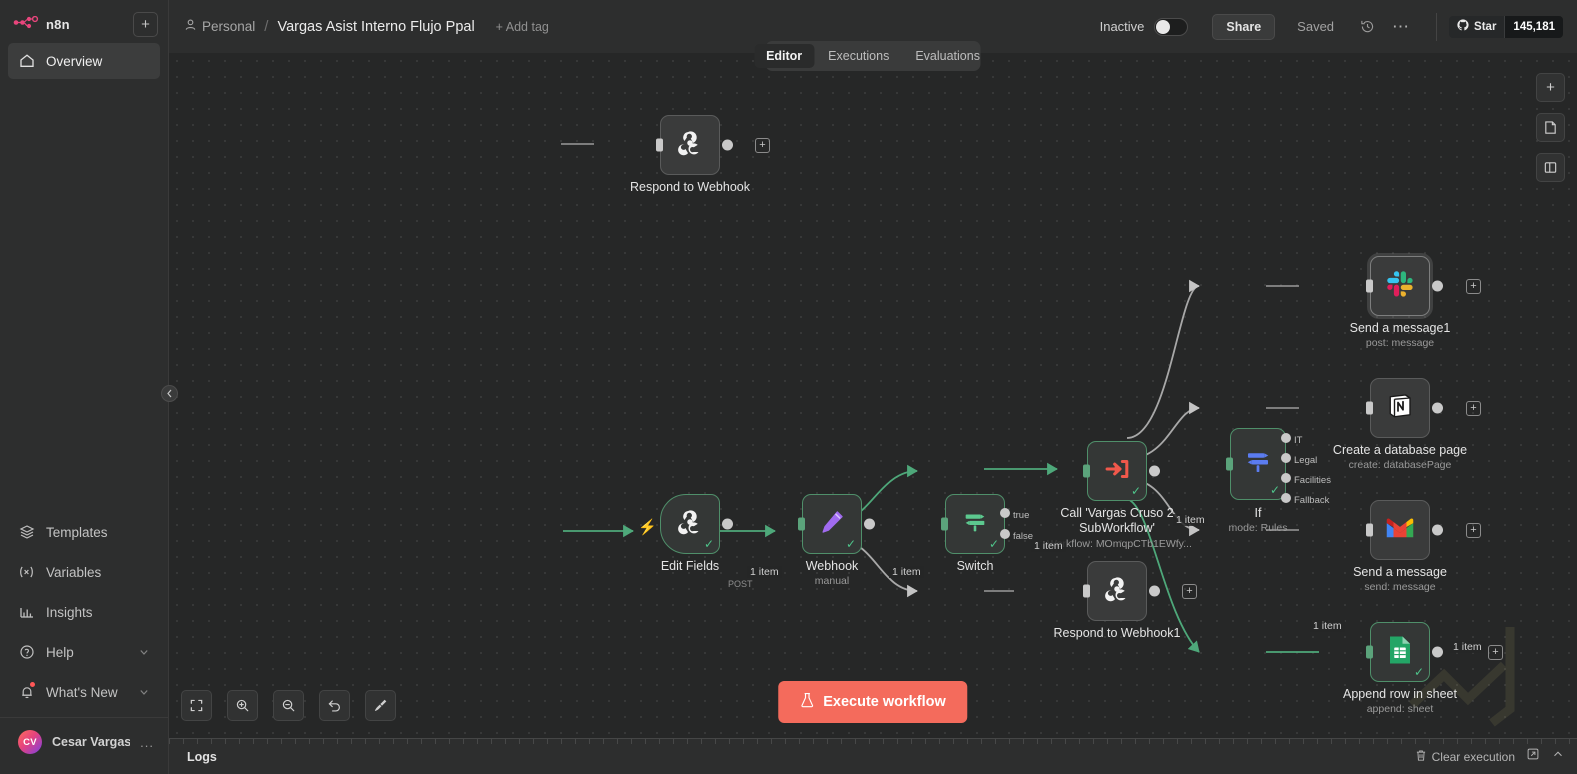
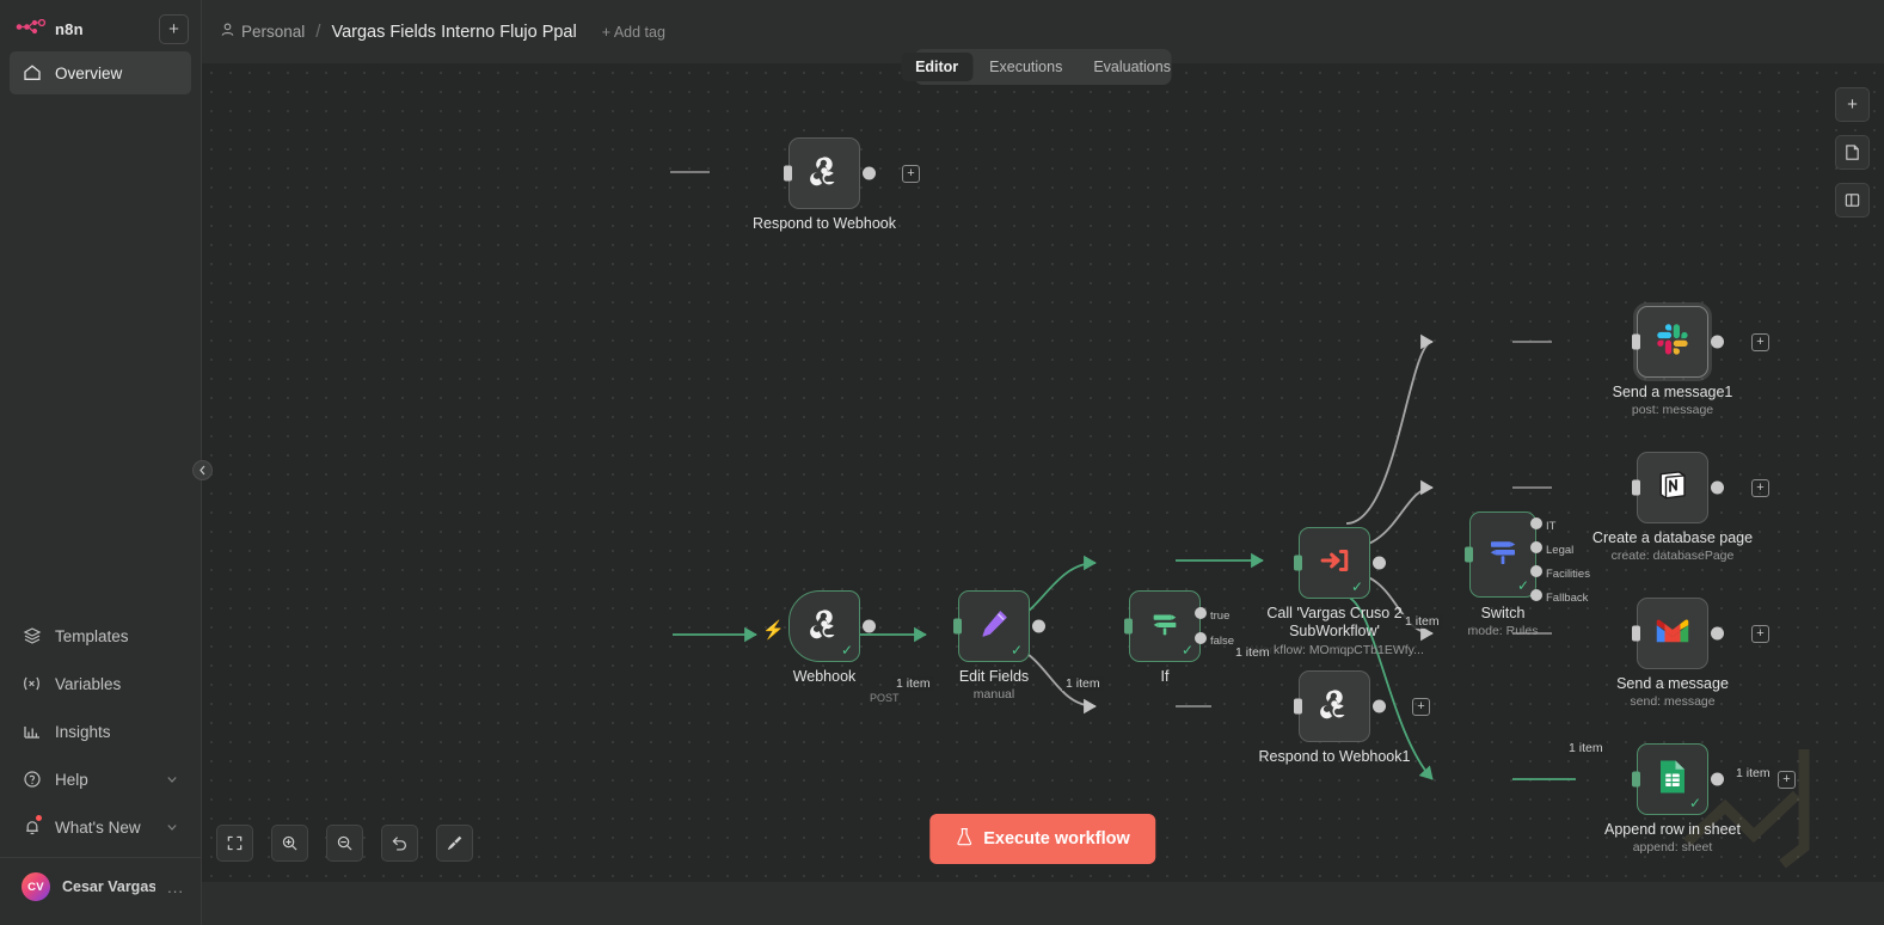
  n8n
  +
  Overview
  Templates
  Variables
  Insights
  Help
  What's New
  CV
  Cesar Vargas
  ...
  Personal
  /
- Vargas Asist Interno Flujo Ppal
+ Vargas Fields Interno Flujo Ppal
  + Add tag
- Inactive
- Share
- Saved
- ⋯
- Star
- 145,181
  Editor
  Executions
  Evaluations
  +
  Respond to Webhook
  ⚡
  ✓
  POST
- Edit Fields
+ Webhook
  1 item
  ✓
- Webhook
+ Edit Fields
  manual
  1 item
  ✓
  true
  false
- Switch
+ If
  1 item
  ✓
  Call 'Vargas Cruso 2 SubWorkflow'
  Workflow: MOmqpCTb1EWfy...
  1 item
  +
  Respond to Webhook1
  ✓
  IT
  Legal
  Facilities
  Fallback
- If
+ Switch
  mode: Rules
  1 item
  +
  Send a message1
  post: message
  +
  Create a database page
  create: databasePage
  +
  Send a message
  send: message
  ✓
  +
  Append row in sheet
  append: sheet
  1 item
  +
  Execute workflow
- Logs
- Clear execution
